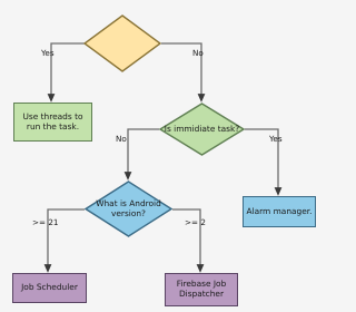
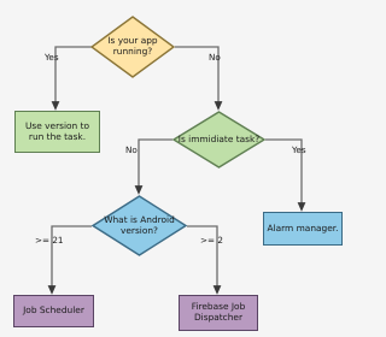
+ Is your app running?
- Use threads to run the task.
+ Use version to run the task.
  Is immidiate task?
  What is Android version?
  Alarm manager.
  Job Scheduler
  Firebase Job Dispatcher
  Yes
  No
  No
  Yes
  >= 21
  >= 2
